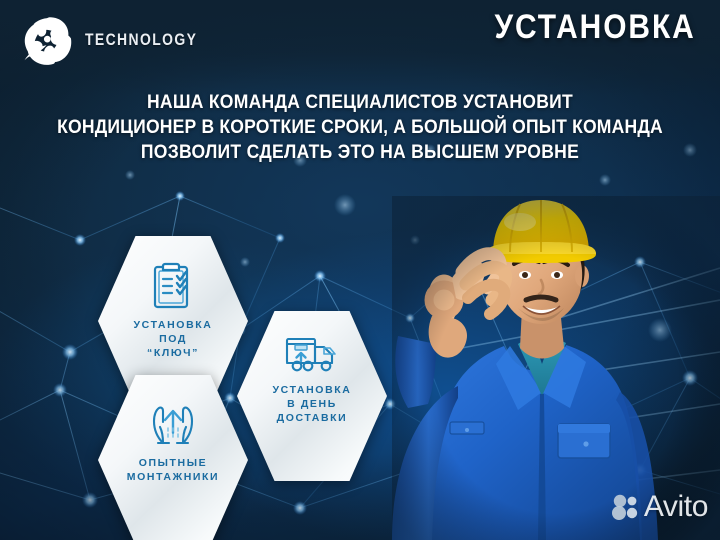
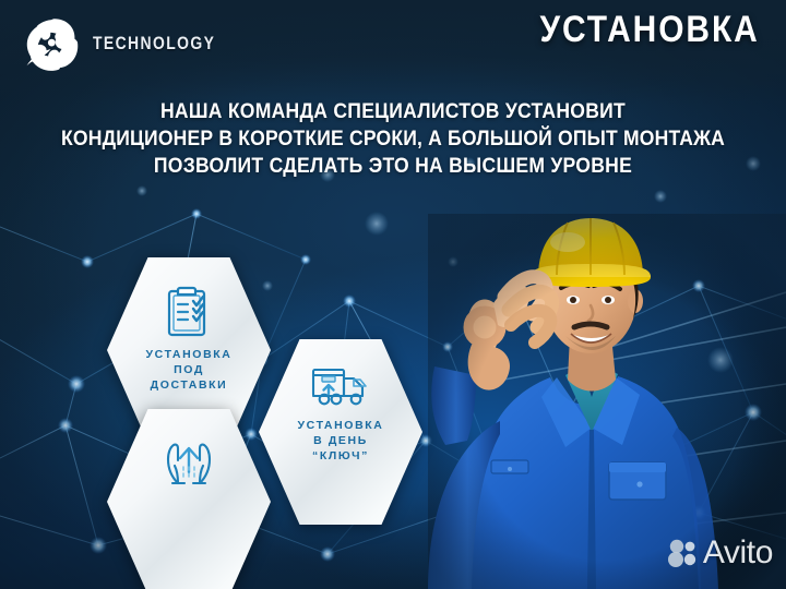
  TECHNOLOGY
  УСТАНОВКА
  НАША КОМАНДА СПЕЦИАЛИСТОВ УСТАНОВИТ
- КОНДИЦИОНЕР В КОРОТКИЕ СРОКИ, А БОЛЬШОЙ ОПЫТ КОМАНДА
+ КОНДИЦИОНЕР В КОРОТКИЕ СРОКИ, А БОЛЬШОЙ ОПЫТ МОНТАЖА
  ПОЗВОЛИТ СДЕЛАТЬ ЭТО НА ВЫСШЕМ УРОВНЕ
  УСТАНОВКА
  ПОД
- “КЛЮЧ”
+ ДОСТАВКИ
  УСТАНОВКА
  В ДЕНЬ
- ДОСТАВКИ
+ “КЛЮЧ”
- ОПЫТНЫЕ
- МОНТАЖНИКИ
  Avito
